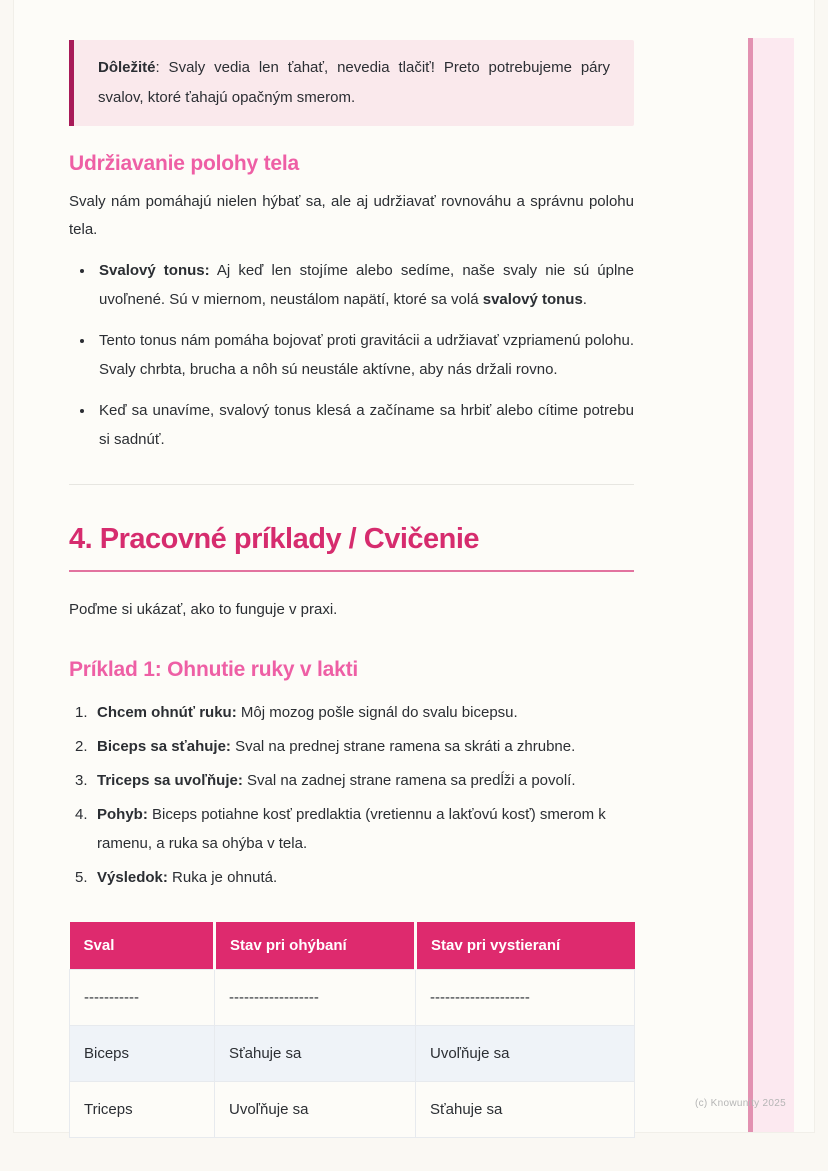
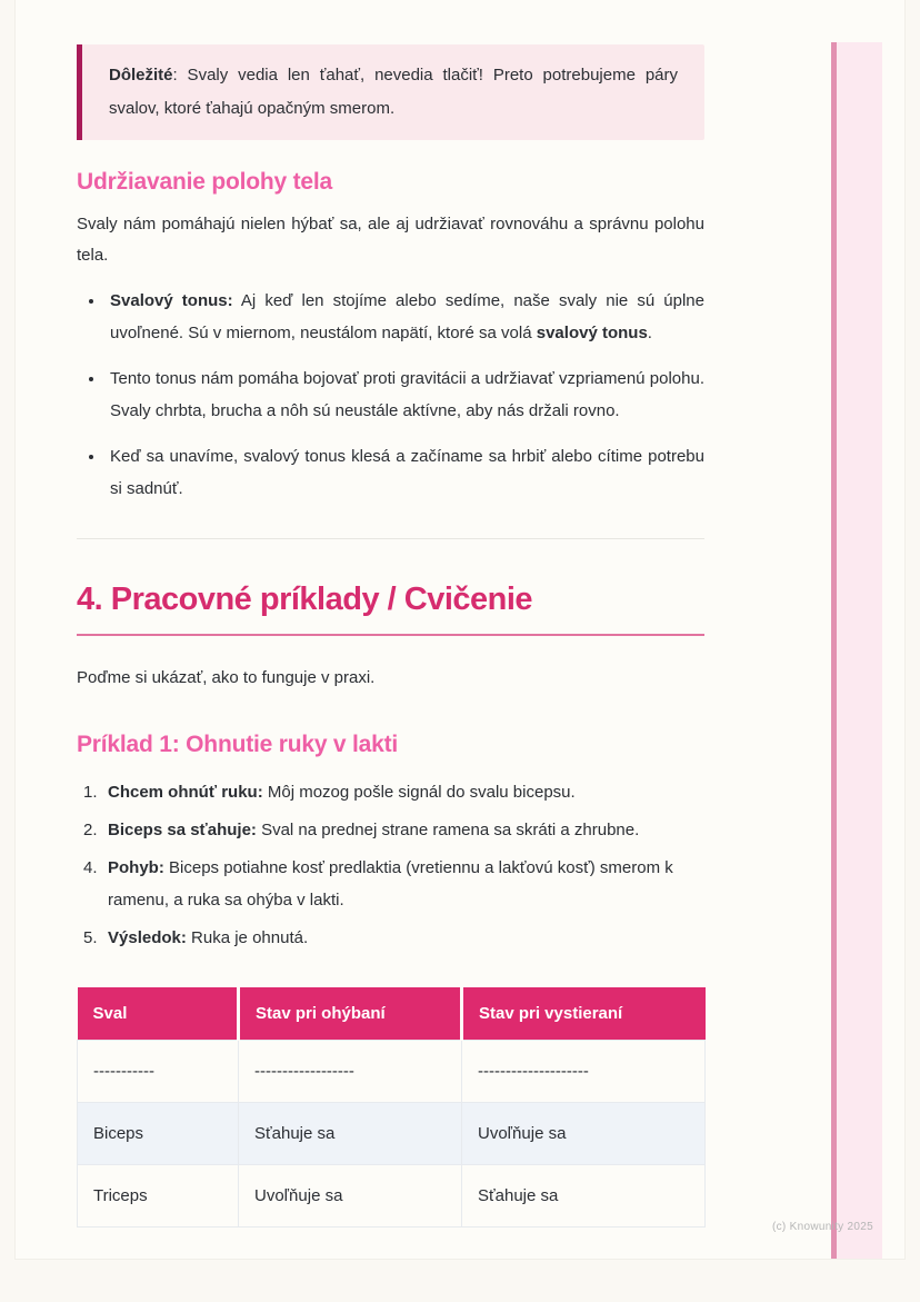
  Dôležité: Svaly vedia len ťahať, nevedia tlačiť! Preto potrebujeme páry svalov, ktoré ťahajú opačným smerom.
  Udržiavanie polohy tela
  Svaly nám pomáhajú nielen hýbať sa, ale aj udržiavať rovnováhu a správnu polohu tela.
  Svalový tonus: Aj keď len stojíme alebo sedíme, naše svaly nie sú úplne uvoľnené. Sú v miernom, neustálom napätí, ktoré sa volá svalový tonus.
  Tento tonus nám pomáha bojovať proti gravitácii a udržiavať vzpriamenú polohu. Svaly chrbta, brucha a nôh sú neustále aktívne, aby nás držali rovno.
  Keď sa unavíme, svalový tonus klesá a začíname sa hrbiť alebo cítime potrebu si sadnúť.
  4. Pracovné príklady / Cvičenie
  Poďme si ukázať, ako to funguje v praxi.
  Príklad 1: Ohnutie ruky v lakti
  1.
  Chcem ohnúť ruku: Môj mozog pošle signál do svalu bicepsu.
  2.
  Biceps sa sťahuje: Sval na prednej strane ramena sa skráti a zhrubne.
- 3.
- Triceps sa uvoľňuje: Sval na zadnej strane ramena sa predĺži a povolí.
  4.
- Pohyb: Biceps potiahne kosť predlaktia (vretiennu a lakťovú kosť) smerom k ramenu, a ruka sa ohýba v tela.
+ Pohyb: Biceps potiahne kosť predlaktia (vretiennu a lakťovú kosť) smerom k ramenu, a ruka sa ohýba v lakti.
  5.
  Výsledok: Ruka je ohnutá.
  Sval	Stav pri ohýbaní	Stav pri vystieraní
  -----------	------------------	--------------------
  Biceps	Sťahuje sa	Uvoľňuje sa
  Triceps	Uvoľňuje sa	Sťahuje sa
  (c) Knowunity 2025
